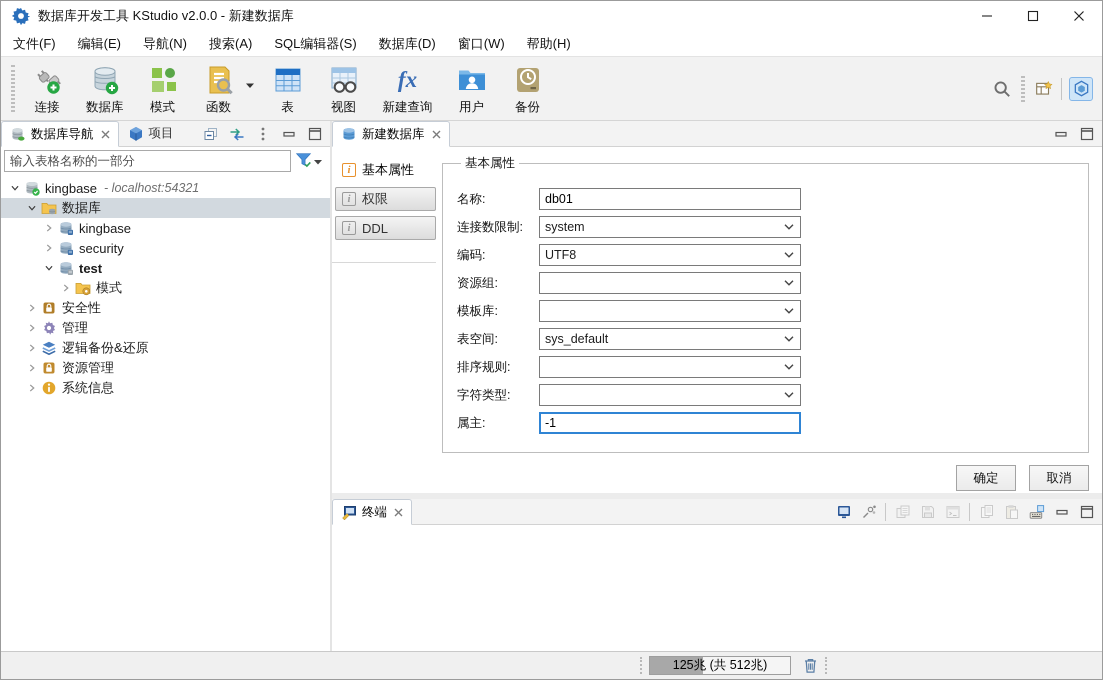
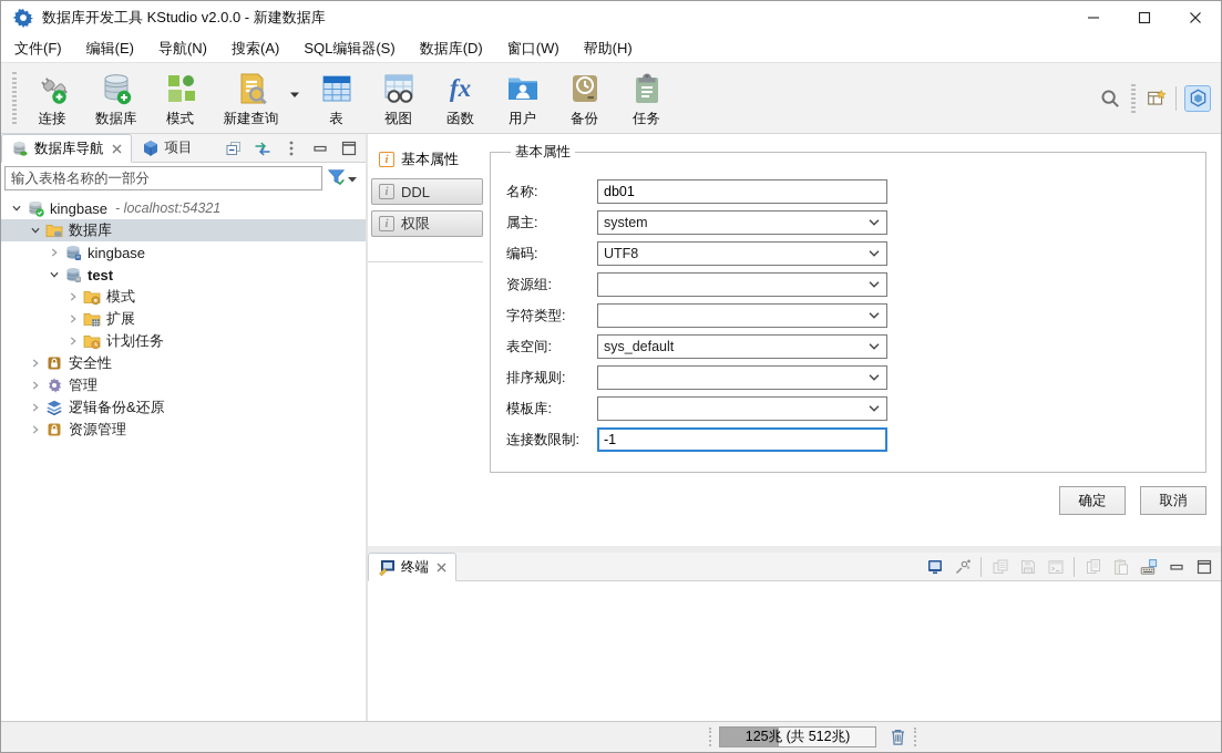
  数据库开发工具 KStudio v2.0.0 - 新建数据库
  文件(F)
  编辑(E)
  导航(N)
  搜索(A)
  SQL编辑器(S)
  数据库(D)
  窗口(W)
  帮助(H)
  连接
  数据库
  模式
- 函数
+ 新建查询
  表
  视图
  fx
- 新建查询
+ 函数
  用户
  备份
+ 任务
  数据库导航
  项目
  输入表格名称的一部分
  kingbase
  - localhost:54321
  数据库
  kingbase
- security
  test
  模式
+ 扩展
+ 计划任务
  安全性
  管理
  逻辑备份&还原
  资源管理
- 系统信息
- 新建数据库
  i
  基本属性
  i
- 权限
+ DDL
  i
- DDL
+ 权限
  基本属性
  名称:
  db01
- 连接数限制:
+ 属主:
  system
  编码:
  UTF8
  资源组:
- 模板库:
+ 字符类型:
  表空间:
  sys_default
  排序规则:
- 字符类型:
+ 模板库:
- 属主:
+ 连接数限制:
  -1
  确定
  取消
  终端
  125兆 (共 512兆)
